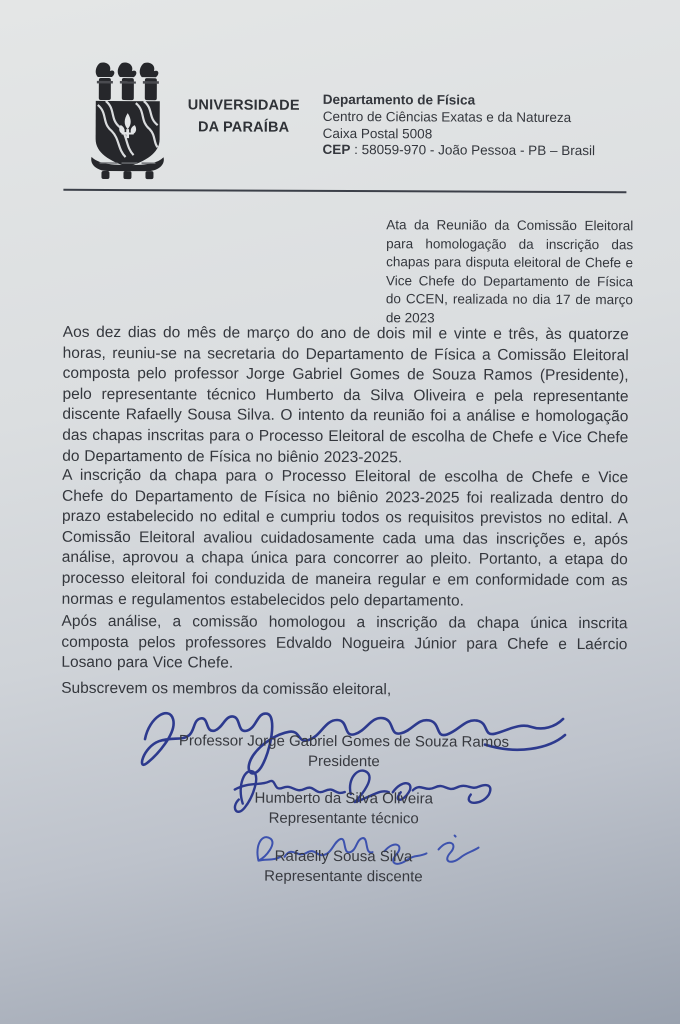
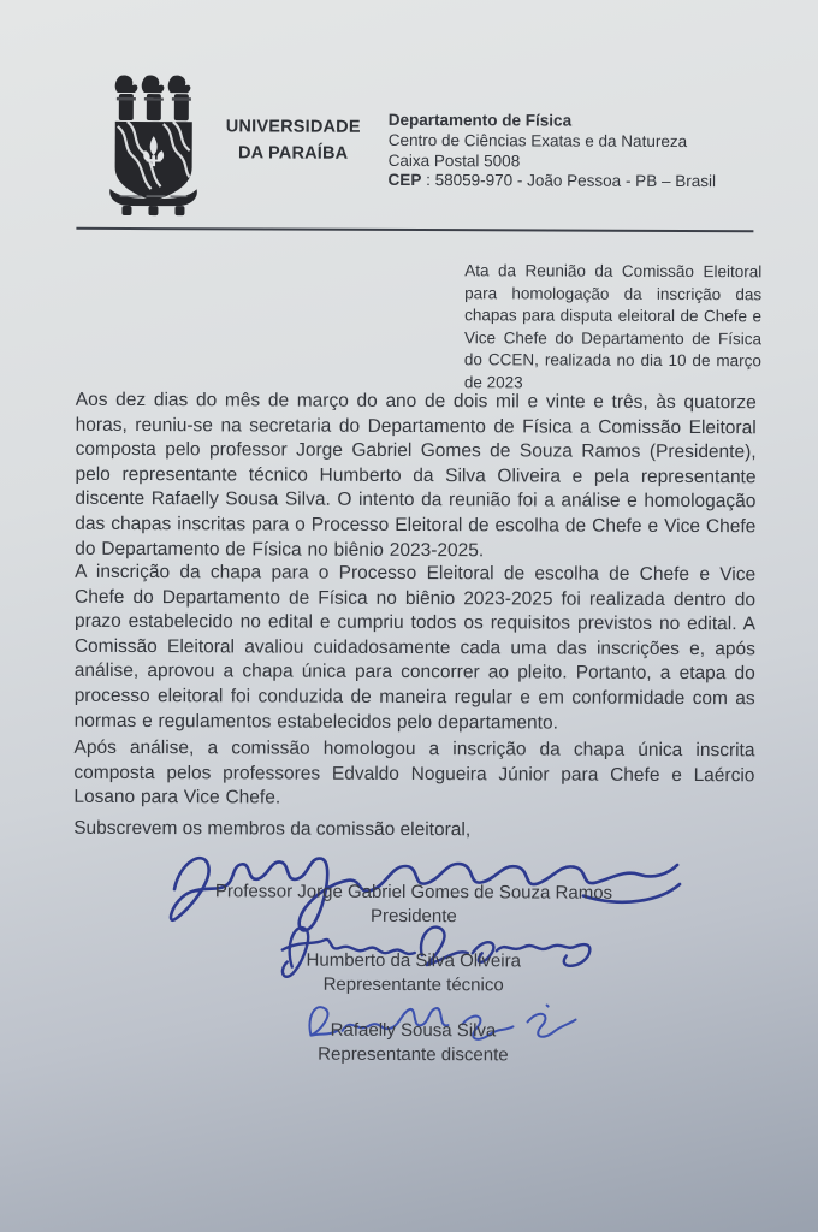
  UNIVERSIDADE
  DA PARAÍBA
  Departamento de Física
  Centro de Ciências Exatas e da Natureza
  Caixa Postal 5008
  CEP : 58059-970 - João Pessoa - PB – Brasil
- Ata da Reunião da Comissão Eleitoral para homologação da inscrição das chapas para disputa eleitoral de Chefe e Vice Chefe do Departamento de Física do CCEN, realizada no dia 17 de março de 2023
+ Ata da Reunião da Comissão Eleitoral para homologação da inscrição das chapas para disputa eleitoral de Chefe e Vice Chefe do Departamento de Física do CCEN, realizada no dia 10 de março de 2023
  Aos dez dias do mês de março do ano de dois mil e vinte e três, às quatorze horas, reuniu-se na secretaria do Departamento de Física a Comissão Eleitoral composta pelo professor Jorge Gabriel Gomes de Souza Ramos (Presidente), pelo representante técnico Humberto da Silva Oliveira e pela representante discente Rafaelly Sousa Silva. O intento da reunião foi a análise e homologação das chapas inscritas para o Processo Eleitoral de escolha de Chefe e Vice Chefe do Departamento de Física no biênio 2023-2025.
  A inscrição da chapa para o Processo Eleitoral de escolha de Chefe e Vice Chefe do Departamento de Física no biênio 2023-2025 foi realizada dentro do prazo estabelecido no edital e cumpriu todos os requisitos previstos no edital. A Comissão Eleitoral avaliou cuidadosamente cada uma das inscrições e, após análise, aprovou a chapa única para concorrer ao pleito. Portanto, a etapa do processo eleitoral foi conduzida de maneira regular e em conformidade com as normas e regulamentos estabelecidos pelo departamento.
  Após análise, a comissão homologou a inscrição da chapa única inscrita composta pelos professores Edvaldo Nogueira Júnior para Chefe e Laércio Losano para Vice Chefe.
  Subscrevem os membros da comissão eleitoral,
  Professor Jorge Gabriel Gomes de Souza Ramos
  Presidente
  Humberto da Silva Oliveira
  Representante técnico
  Rafaelly Sousa Silva
  Representante discente
